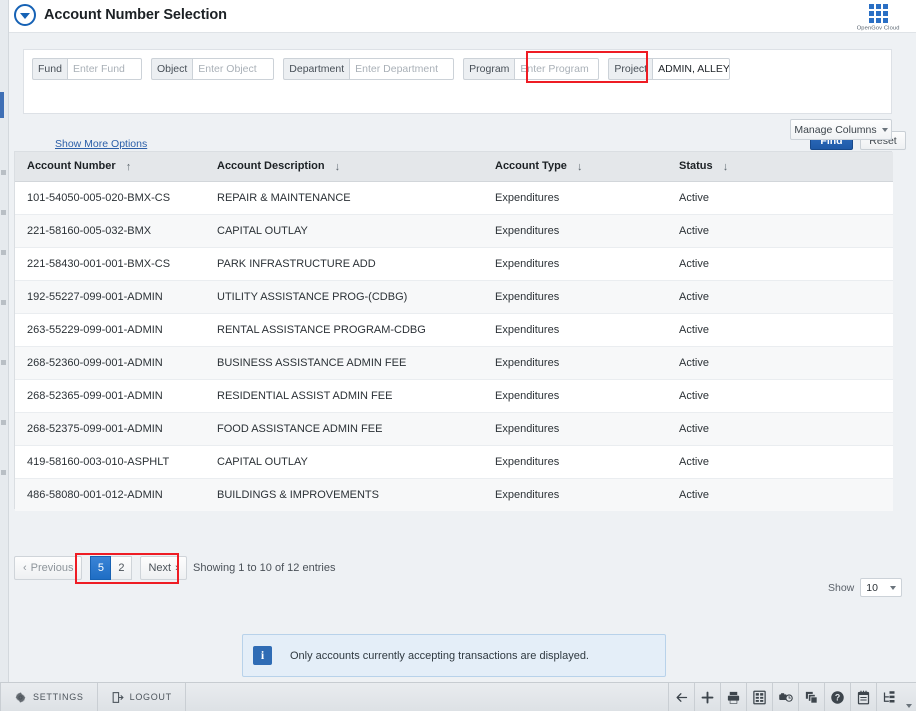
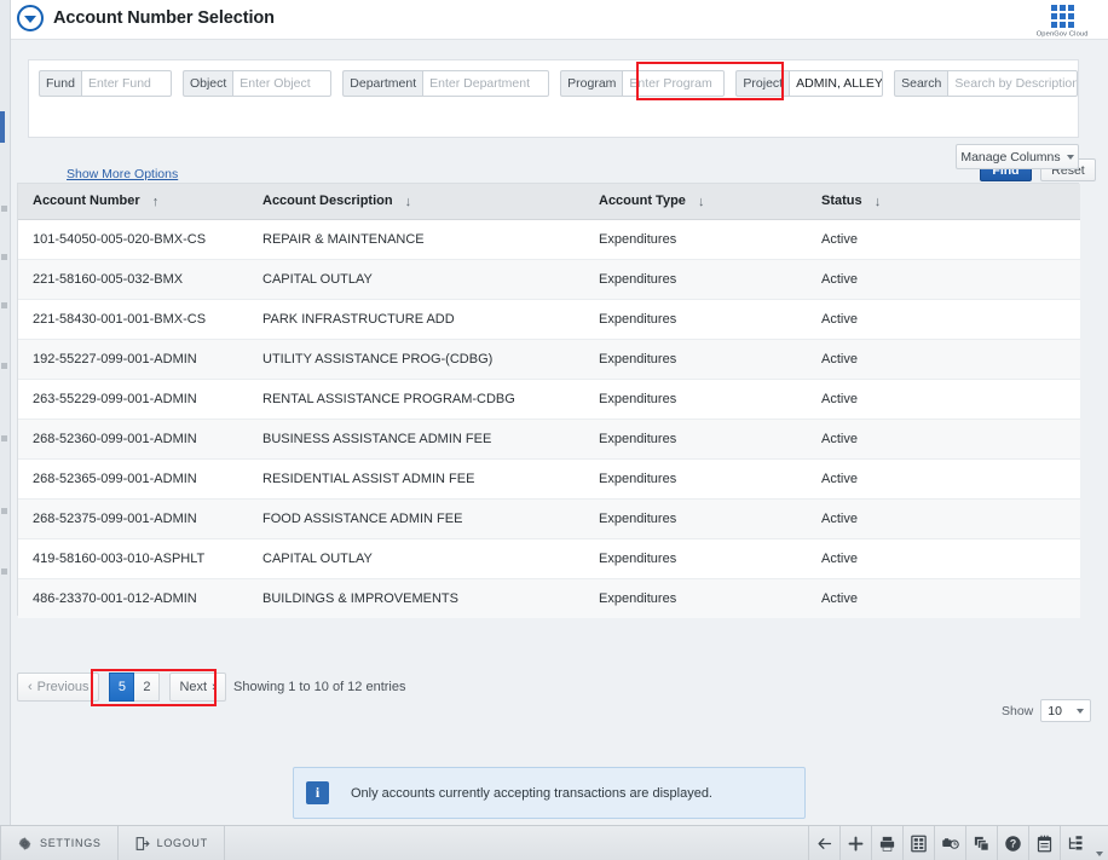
  Account Number Selection
  Fund
  Enter Fund
  Object
  Enter Object
  Department
  Enter Department
  Program
  Enter Program
  Project
  ADMIN, ALLEY,
+ Search
+ Search by Description
  Show More Options
  Find
  Reset
  Manage Columns
  Account Number ↑	Account Description ↓	Account Type ↓	Status ↓
  101-54050-005-020-BMX-CS	REPAIR & MAINTENANCE	Expenditures	Active
  221-58160-005-032-BMX	CAPITAL OUTLAY	Expenditures	Active
  221-58430-001-001-BMX-CS	PARK INFRASTRUCTURE ADD	Expenditures	Active
  192-55227-099-001-ADMIN	UTILITY ASSISTANCE PROG-(CDBG)	Expenditures	Active
  263-55229-099-001-ADMIN	RENTAL ASSISTANCE PROGRAM-CDBG	Expenditures	Active
  268-52360-099-001-ADMIN	BUSINESS ASSISTANCE ADMIN FEE	Expenditures	Active
  268-52365-099-001-ADMIN	RESIDENTIAL ASSIST ADMIN FEE	Expenditures	Active
  268-52375-099-001-ADMIN	FOOD ASSISTANCE ADMIN FEE	Expenditures	Active
  419-58160-003-010-ASPHLT	CAPITAL OUTLAY	Expenditures	Active
- 486-58080-001-012-ADMIN	BUILDINGS & IMPROVEMENTS	Expenditures	Active
+ 486-23370-001-012-ADMIN	BUILDINGS & IMPROVEMENTS	Expenditures	Active
  ‹
  Previous
  5
  2
  Next
  ›
  Showing 1 to 10 of 12 entries
  Show
  10
  i
  Only accounts currently accepting transactions are displayed.
  SETTINGS
  LOGOUT
  ?
